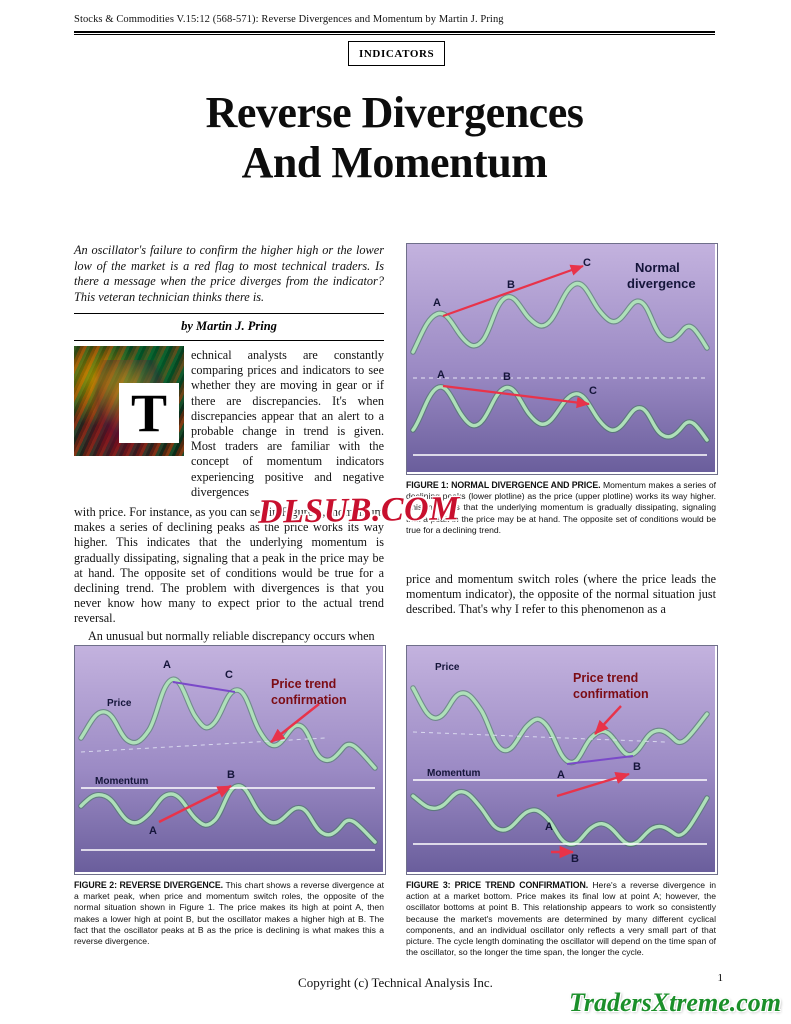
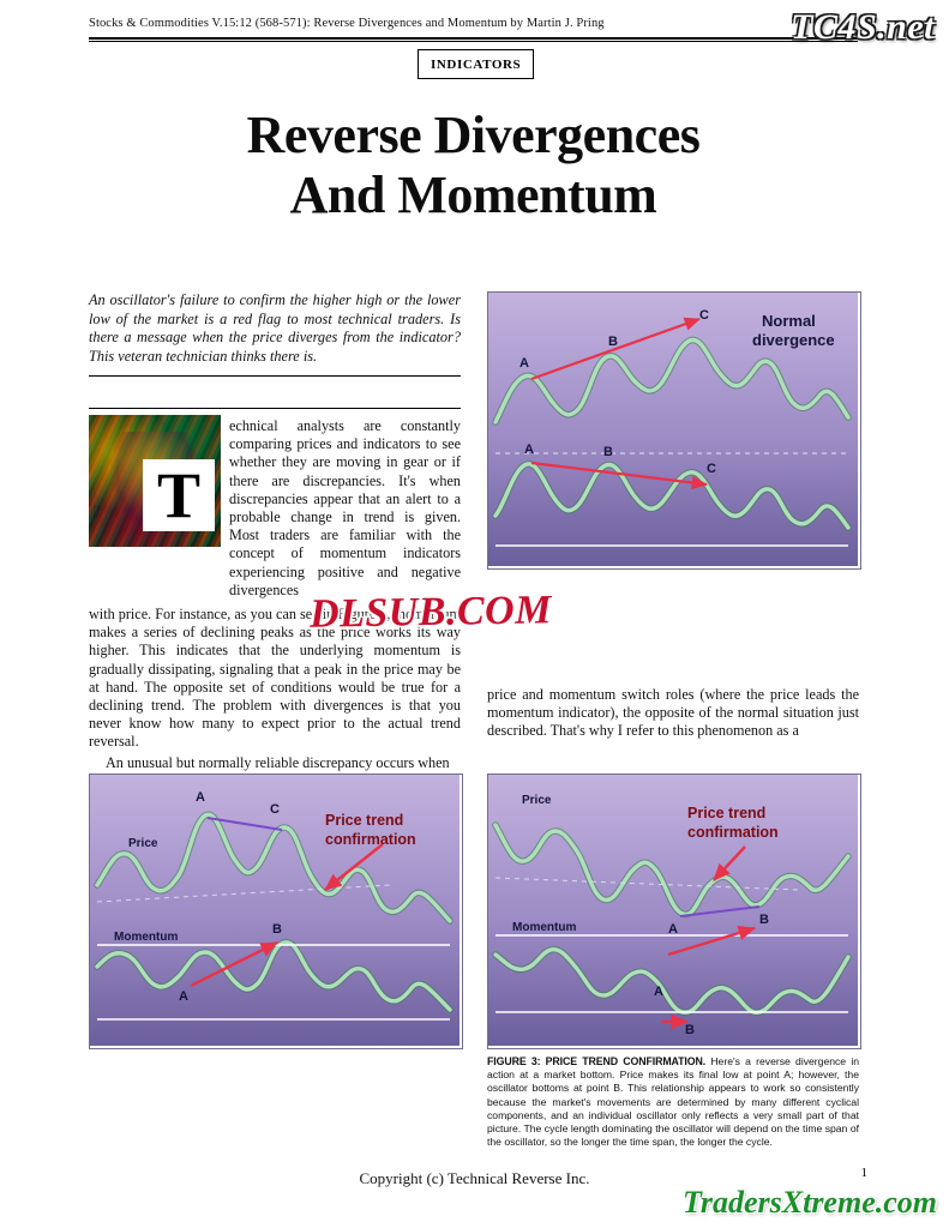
  Stocks & Commodities V.15:12 (568-571): Reverse Divergences and Momentum by Martin J. Pring
+ TC4S.net
  INDICATORS
  Reverse Divergences
  And Momentum
  An oscillator's failure to confirm the higher high or the lower low of the market is a red flag to most technical traders. Is there a message when the price diverges from the indicator? This veteran technician thinks there is.
- by Martin J. Pring
  T
  echnical analysts are constantly comparing prices and indicators to see whether they are moving in gear or if there are discrepancies. It's when discrepancies appear that an alert to a probable change in trend is given. Most traders are familiar with the concept of momentum indicators experiencing positive and negative divergences
  with price. For instance, as you can see in Figure 1, momentum makes a series of declining peaks as the price works its way higher. This indicates that the underlying momentum is gradually dissipating, signaling that a peak in the price may be at hand. The opposite set of conditions would be true for a declining trend. The problem with divergences is that you never know how many to expect prior to the actual trend reversal.
  An unusual but normally reliable discrepancy occurs when
  price and momentum switch roles (where the price leads the momentum indicator), the opposite of the normal situation just described. That's why I refer to this phenomenon as a
  A
  B
  C
  A
  B
  C
  Normal
  divergence
- FIGURE 1: NORMAL DIVERGENCE AND PRICE. Momentum makes a series of declining peaks (lower plotline) as the price (upper plotline) works its way higher. This indicates that the underlying momentum is gradually dissipating, signaling that a peak in the price may be at hand. The opposite set of conditions would be true for a declining trend.
  A
  C
  A
  B
  Price
  Momentum
  Price trend
  confirmation
- FIGURE 2: REVERSE DIVERGENCE. This chart shows a reverse divergence at a market peak, when price and momentum switch roles, the opposite of the normal situation shown in Figure 1. The price makes its high at point A, then makes a lower high at point B, but the oscillator makes a higher high at B. The fact that the oscillator peaks at B as the price is declining is what makes this a reverse divergence.
  A
  B
  A
  B
  Price
  Momentum
  Price trend
  confirmation
  FIGURE 3: PRICE TREND CONFIRMATION. Here's a reverse divergence in action at a market bottom. Price makes its final low at point A; however, the oscillator bottoms at point B. This relationship appears to work so consistently because the market's movements are determined by many different cyclical components, and an individual oscillator only reflects a very small part of that picture. The cycle length dominating the oscillator will depend on the time span of the oscillator, so the longer the time span, the longer the cycle.
  DLSUB.COM
- Copyright (c) Technical Analysis Inc.
+ Copyright (c) Technical Reverse Inc.
  1
  TradersXtreme.com
